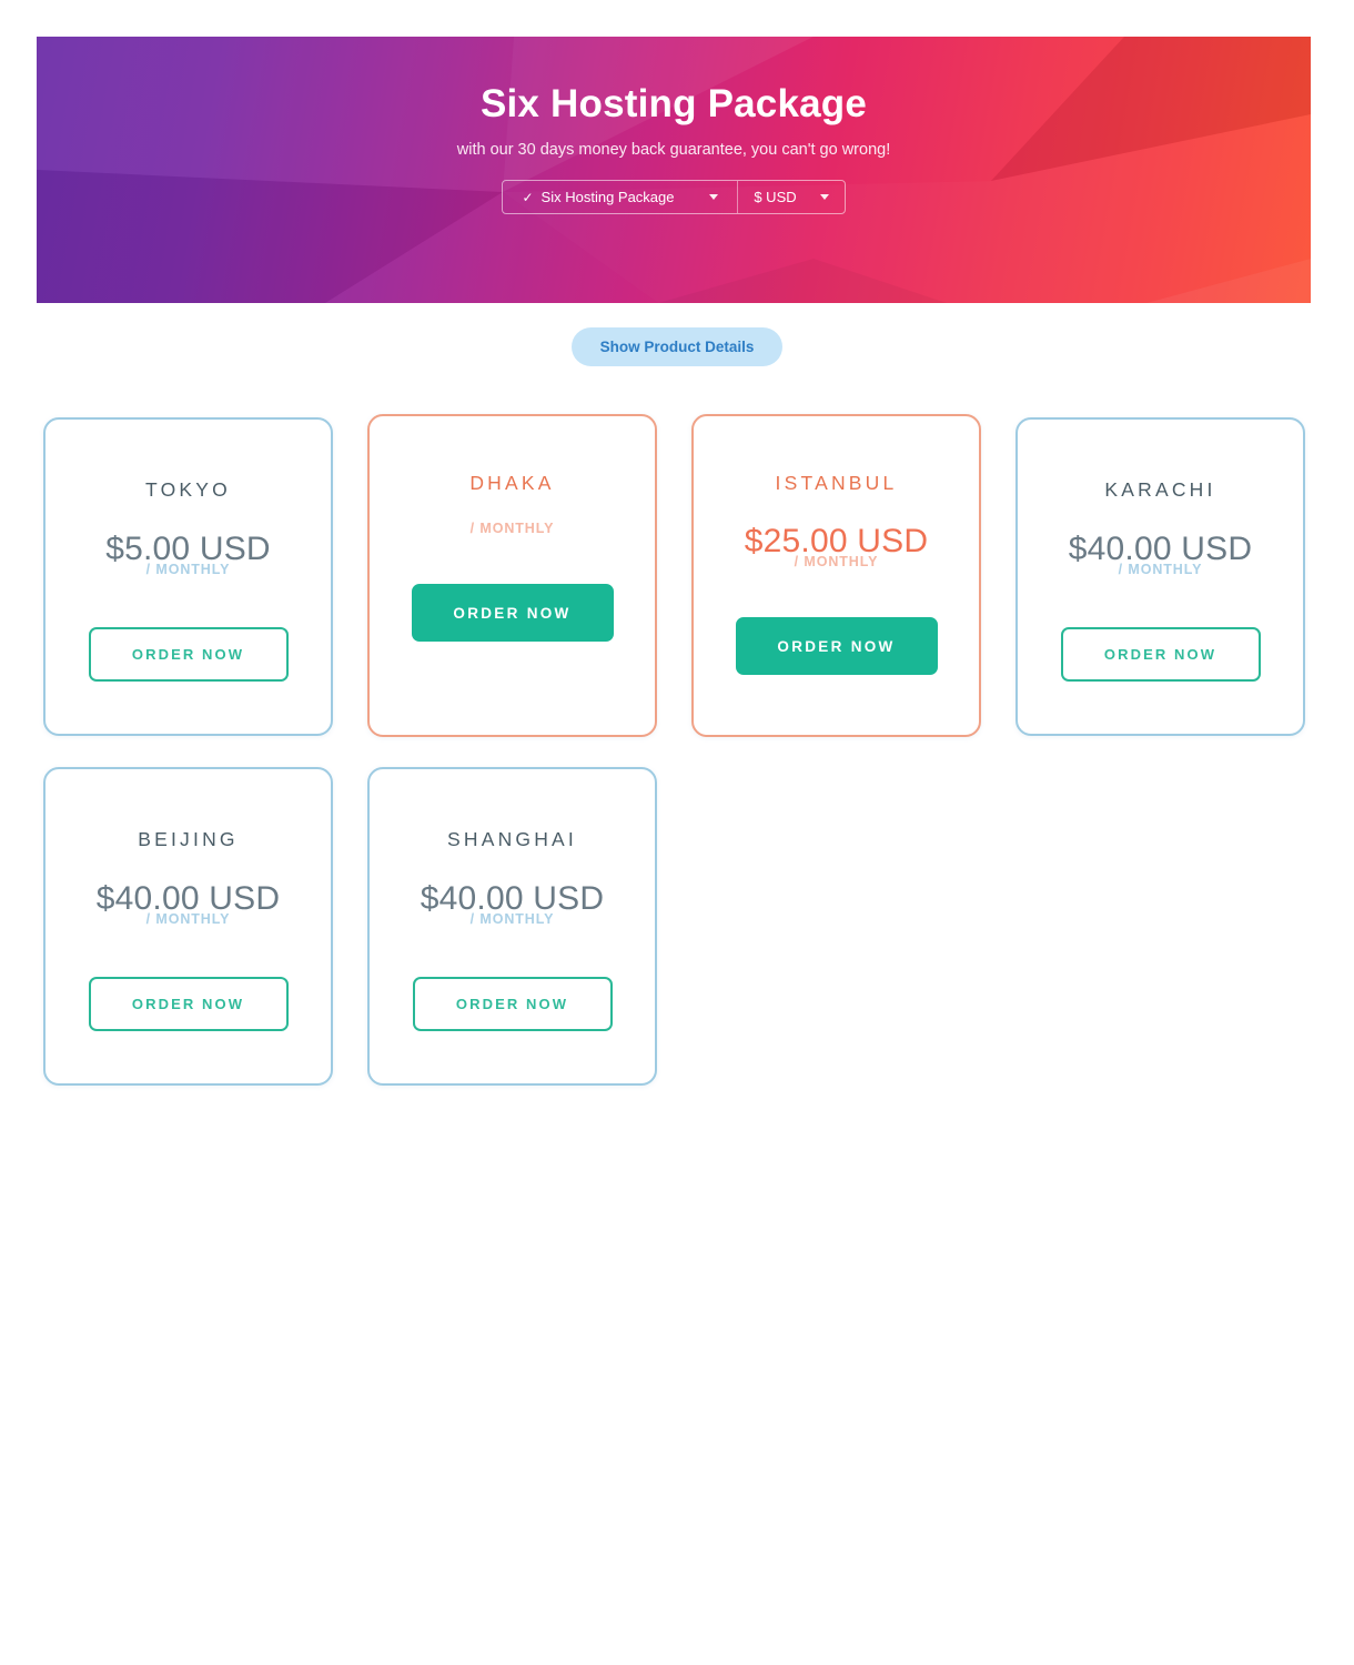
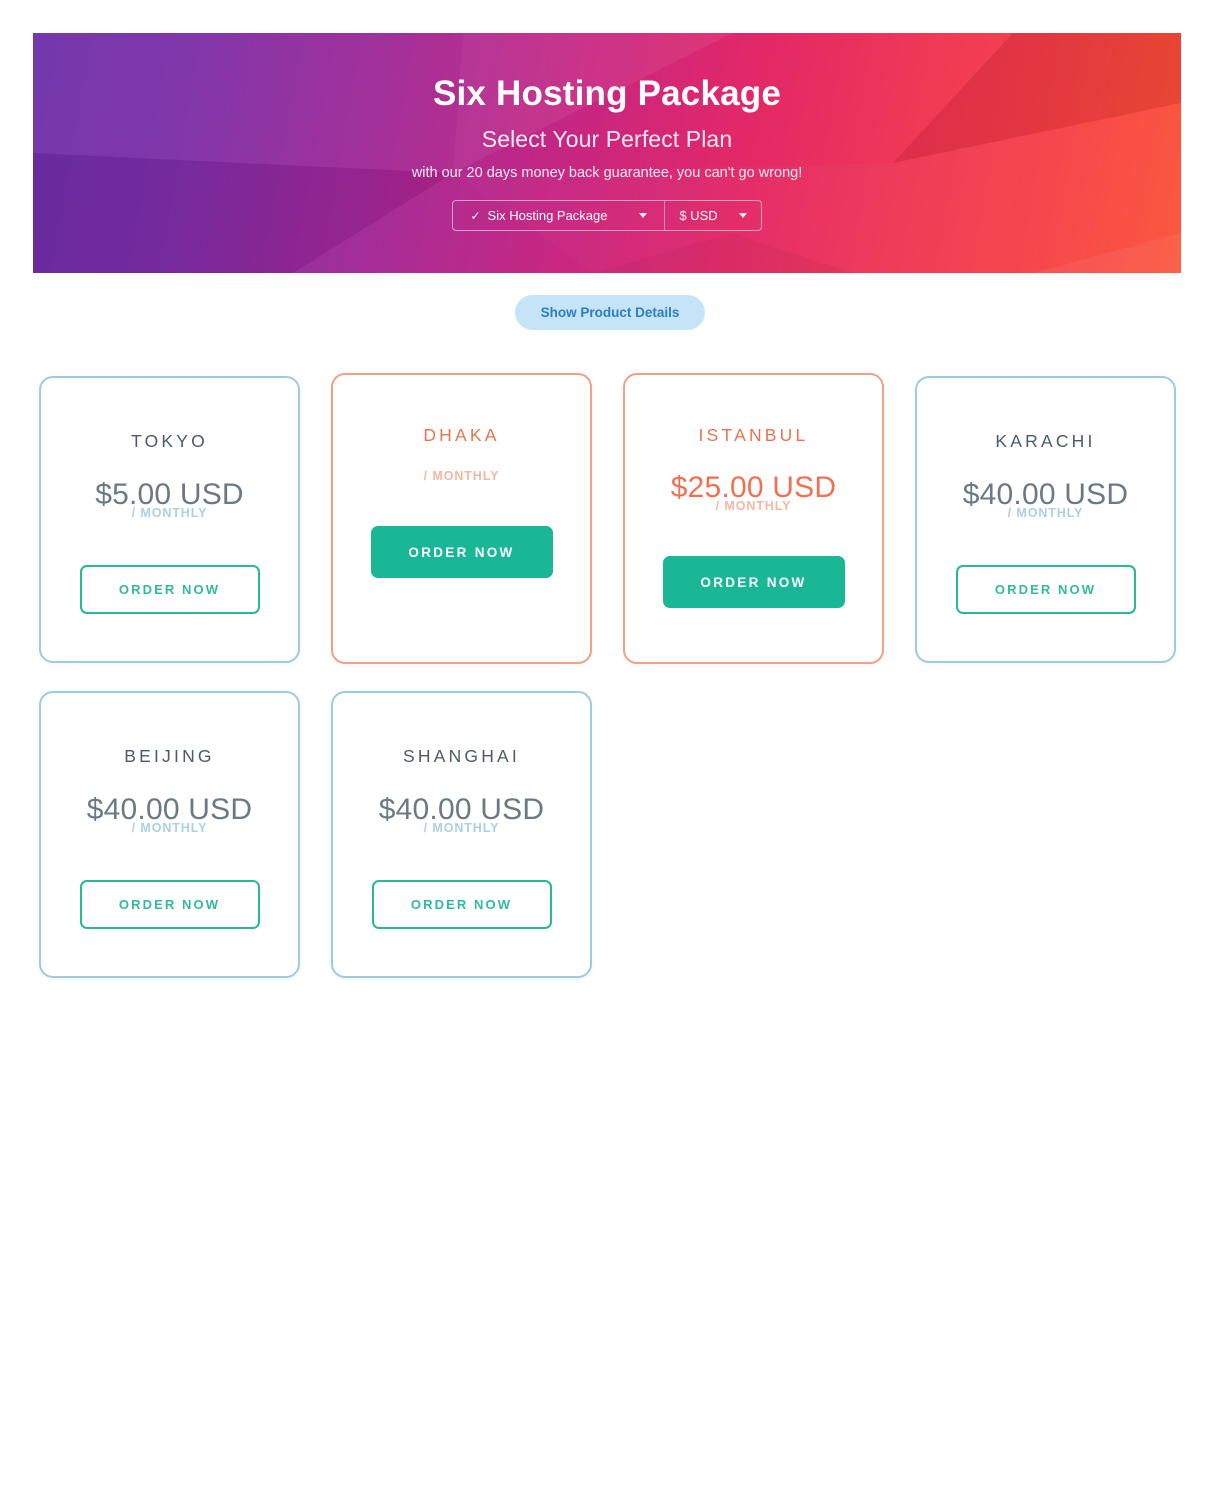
  Six Hosting Package
+ Select Your Perfect Plan
- with our 30 days money back guarantee, you can't go wrong!
+ with our 20 days money back guarantee, you can't go wrong!
  ✓
  Six Hosting Package
  $ USD
  Show Product Details
  TOKYO
  $5.00 USD
  / MONTHLY
  ORDER NOW
  DHAKA
  / MONTHLY
  ORDER NOW
  ISTANBUL
  $25.00 USD
  / MONTHLY
  ORDER NOW
  KARACHI
  $40.00 USD
  / MONTHLY
  ORDER NOW
  BEIJING
  $40.00 USD
  / MONTHLY
  ORDER NOW
  SHANGHAI
  $40.00 USD
  / MONTHLY
  ORDER NOW
